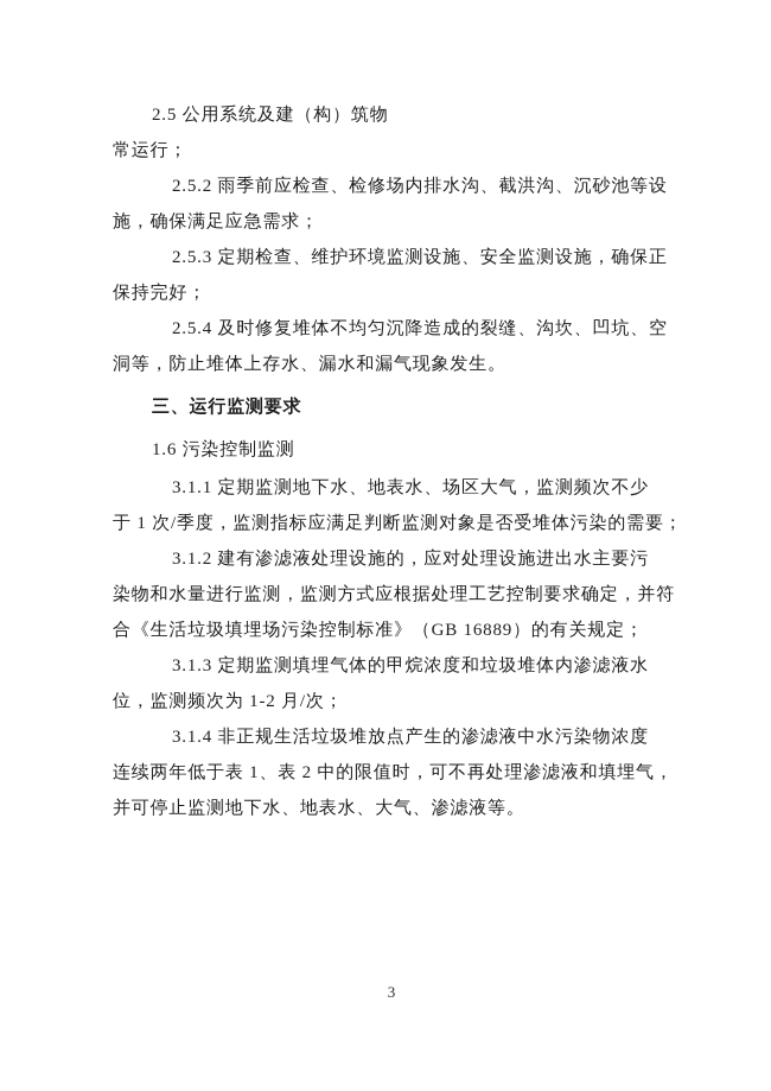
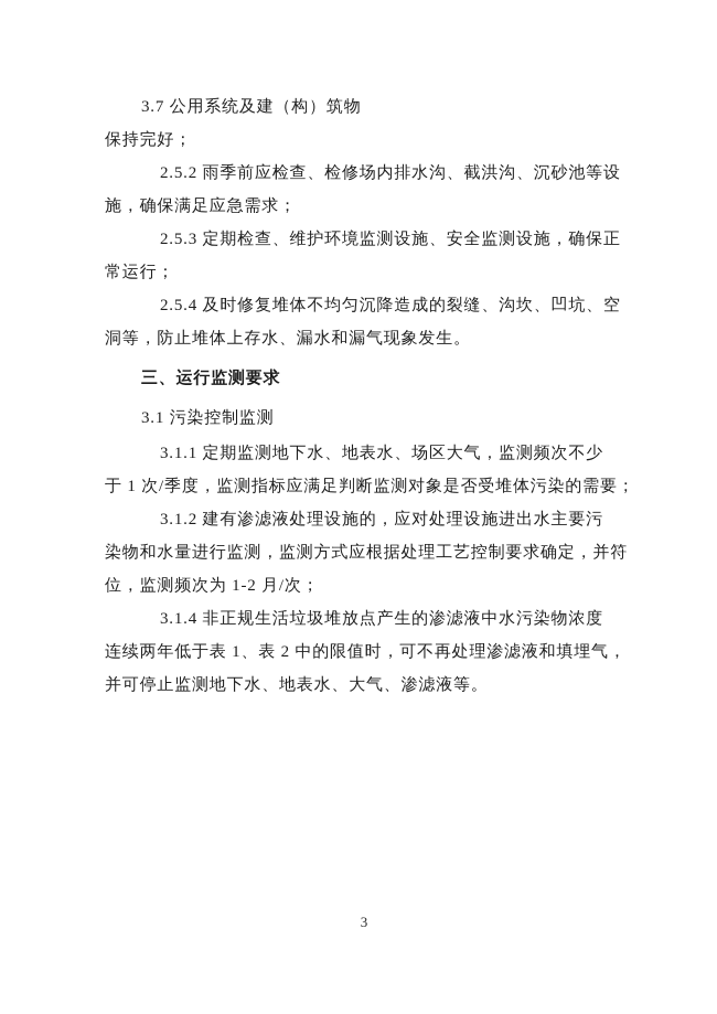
- 2.5 公用系统及建（构）筑物
+ 3.7 公用系统及建（构）筑物
- 常运行；
+ 保持完好；
  2.5.2 雨季前应检查、检修场内排水沟、截洪沟、沉砂池等设
  施，确保满足应急需求；
  2.5.3 定期检查、维护环境监测设施、安全监测设施，确保正
- 保持完好；
+ 常运行；
  2.5.4 及时修复堆体不均匀沉降造成的裂缝、沟坎、凹坑、空
  洞等，防止堆体上存水、漏水和漏气现象发生。
  三、运行监测要求
- 1.6 污染控制监测
+ 3.1 污染控制监测
  3.1.1 定期监测地下水、地表水、场区大气，监测频次不少
  于 1 次/季度，监测指标应满足判断监测对象是否受堆体污染的需要；
  3.1.2 建有渗滤液处理设施的，应对处理设施进出水主要污
  染物和水量进行监测，监测方式应根据处理工艺控制要求确定，并符
- 合《生活垃圾填埋场污染控制标准》（GB 16889）的有关规定；
- 3.1.3 定期监测填埋气体的甲烷浓度和垃圾堆体内渗滤液水
  位，监测频次为 1-2 月/次；
  3.1.4 非正规生活垃圾堆放点产生的渗滤液中水污染物浓度
  连续两年低于表 1、表 2 中的限值时，可不再处理渗滤液和填埋气，
  并可停止监测地下水、地表水、大气、渗滤液等。
  3
